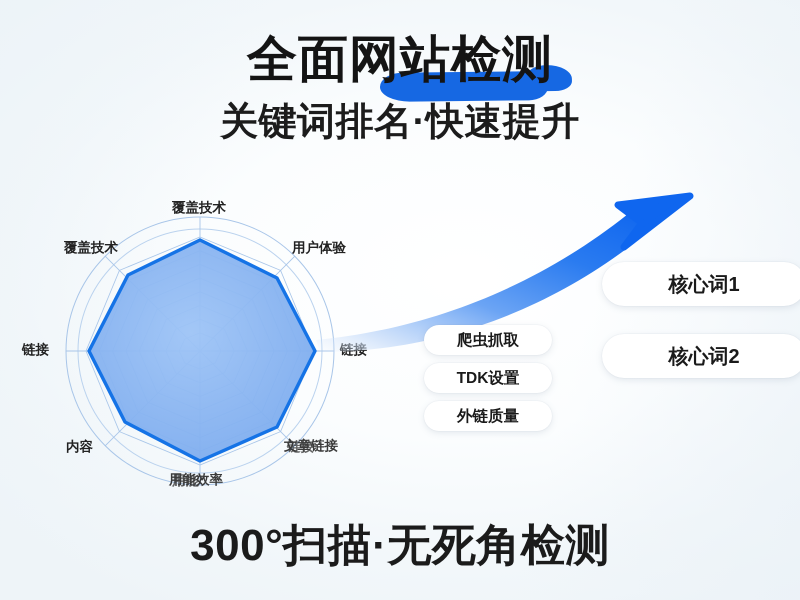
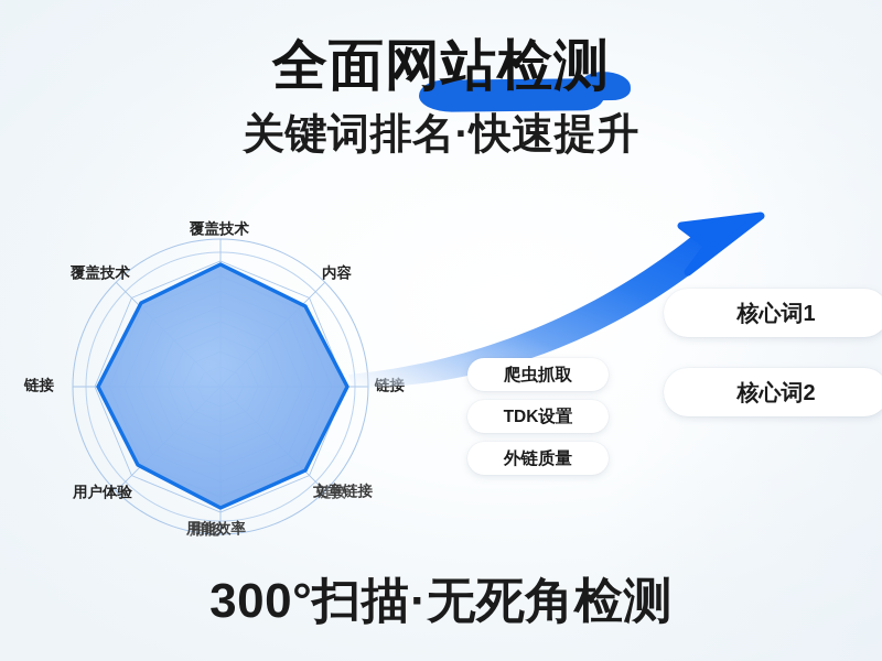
  全面网站检测
  关键词排名·快速提升
  覆盖技术
- 用户体验
+ 内容
  链接
  文章链接
  用能
  用能效率
- 内容
+ 用户体验
  链接
  覆盖技术
  爬虫抓取
  TDK设置
  外链质量
  核心词1
  核心词2
  300°扫描·无死角检测
